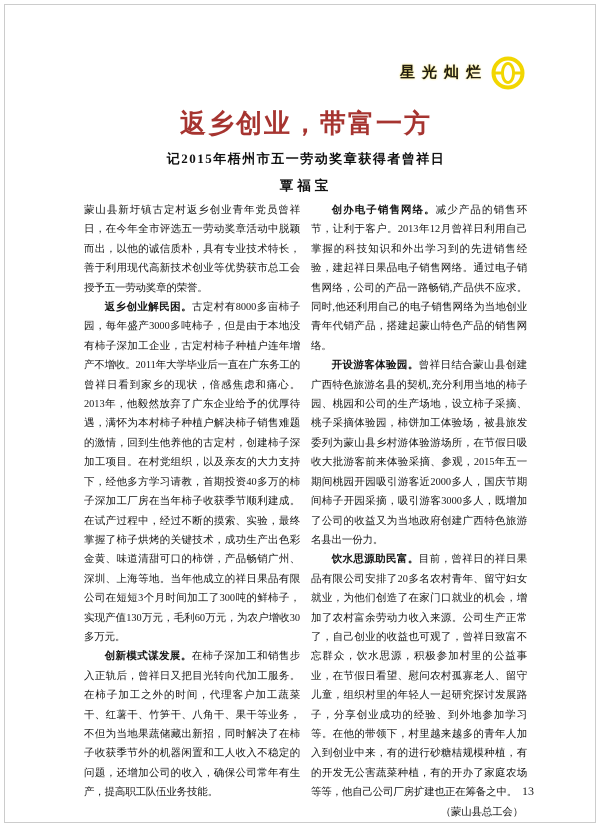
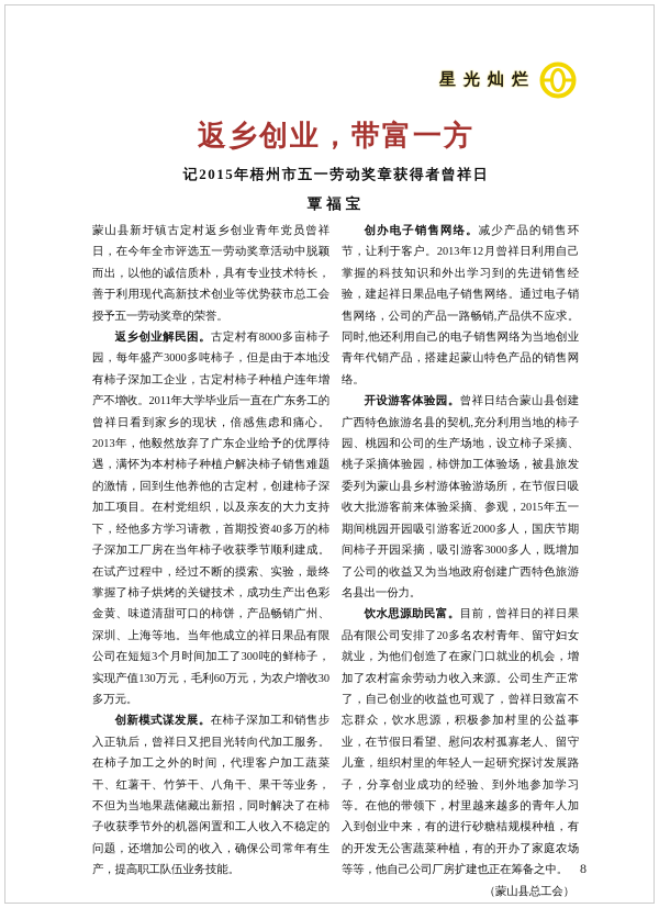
  星光灿烂
  返乡创业，带富一方
  记2015年梧州市五一劳动奖章获得者曾祥日
  覃福宝
  蒙山县新圩镇古定村返乡创业青年党员曾祥日，在今年全市评选五一劳动奖章活动中脱颖而出，以他的诚信质朴，具有专业技术特长，善于利用现代高新技术创业等优势获市总工会授予五一劳动奖章的荣誉。
  返乡创业解民困。古定村有8000多亩柿子园，每年盛产3000多吨柿子，但是由于本地没有柿子深加工企业，古定村柿子种植户连年增产不增收。2011年大学毕业后一直在广东务工的曾祥日看到家乡的现状，倍感焦虑和痛心。2013年，他毅然放弃了广东企业给予的优厚待遇，满怀为本村柿子种植户解决柿子销售难题的激情，回到生他养他的古定村，创建柿子深加工项目。在村党组织，以及亲友的大力支持下，经他多方学习请教，首期投资40多万的柿子深加工厂房在当年柿子收获季节顺利建成。在试产过程中，经过不断的摸索、实验，最终掌握了柿子烘烤的关键技术，成功生产出色彩金黄、味道清甜可口的柿饼，产品畅销广州、深圳、上海等地。当年他成立的祥日果品有限公司在短短3个月时间加工了300吨的鲜柿子，实现产值130万元，毛利60万元，为农户增收30多万元。
  创新模式谋发展。在柿子深加工和销售步入正轨后，曾祥日又把目光转向代加工服务。在柿子加工之外的时间，代理客户加工蔬菜干、红薯干、竹笋干、八角干、果干等业务，不但为当地果蔬储藏出新招，同时解决了在柿子收获季节外的机器闲置和工人收入不稳定的问题，还增加公司的收入，确保公司常年有生产，提高职工队伍业务技能。
  创办电子销售网络。减少产品的销售环节，让利于客户。2013年12月曾祥日利用自己掌握的科技知识和外出学习到的先进销售经验，建起祥日果品电子销售网络。通过电子销售网络，公司的产品一路畅销,产品供不应求。同时,他还利用自己的电子销售网络为当地创业青年代销产品，搭建起蒙山特色产品的销售网络。
  开设游客体验园。曾祥日结合蒙山县创建广西特色旅游名县的契机,充分利用当地的柿子园、桃园和公司的生产场地，设立柿子采摘、桃子采摘体验园，柿饼加工体验场，被县旅发委列为蒙山县乡村游体验游场所，在节假日吸收大批游客前来体验采摘、参观，2015年五一期间桃园开园吸引游客近2000多人，国庆节期间柿子开园采摘，吸引游客3000多人，既增加了公司的收益又为当地政府创建广西特色旅游名县出一份力。
  饮水思源助民富。目前，曾祥日的祥日果品有限公司安排了20多名农村青年、留守妇女就业，为他们创造了在家门口就业的机会，增加了农村富余劳动力收入来源。公司生产正常了，自己创业的收益也可观了，曾祥日致富不忘群众，饮水思源，积极参加村里的公益事业，在节假日看望、慰问农村孤寡老人、留守儿童，组织村里的年轻人一起研究探讨发展路子，分享创业成功的经验、到外地参加学习等。在他的带领下，村里越来越多的青年人加入到创业中来，有的进行砂糖桔规模种植，有的开发无公害蔬菜种植，有的开办了家庭农场等等，他自己公司厂房扩建也正在筹备之中。
  （蒙山县总工会）
- 13
+ 8
